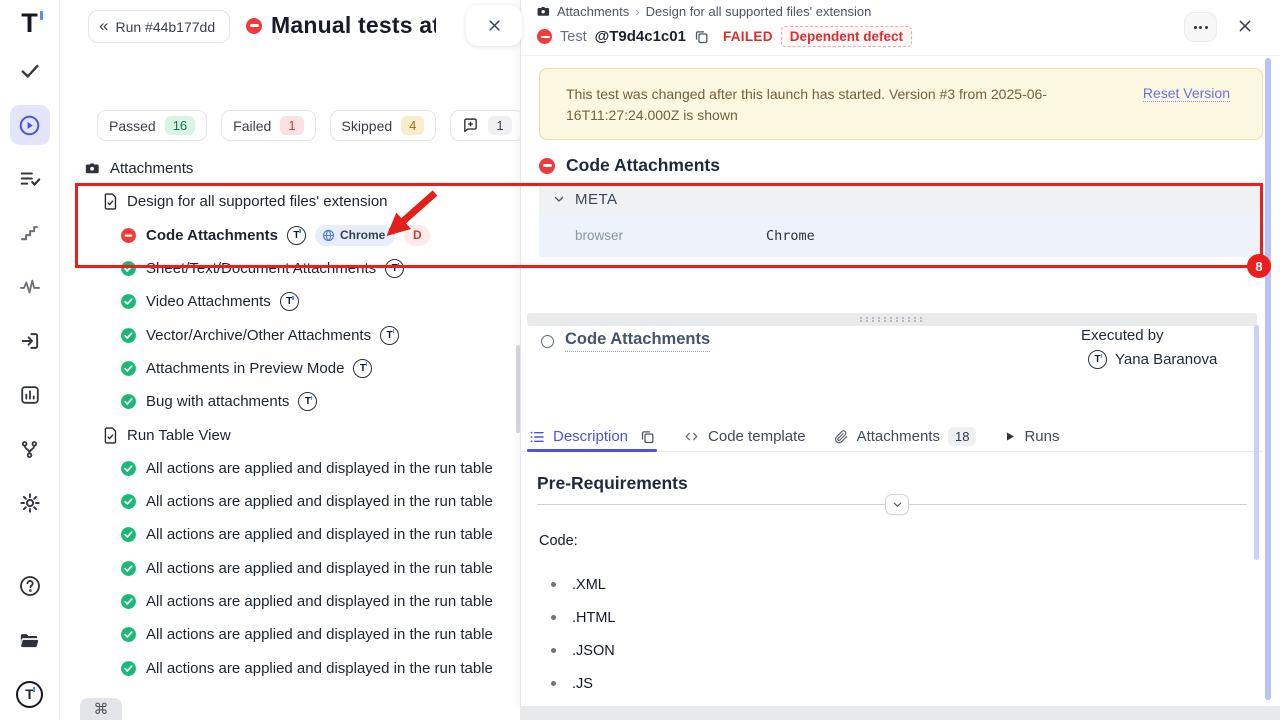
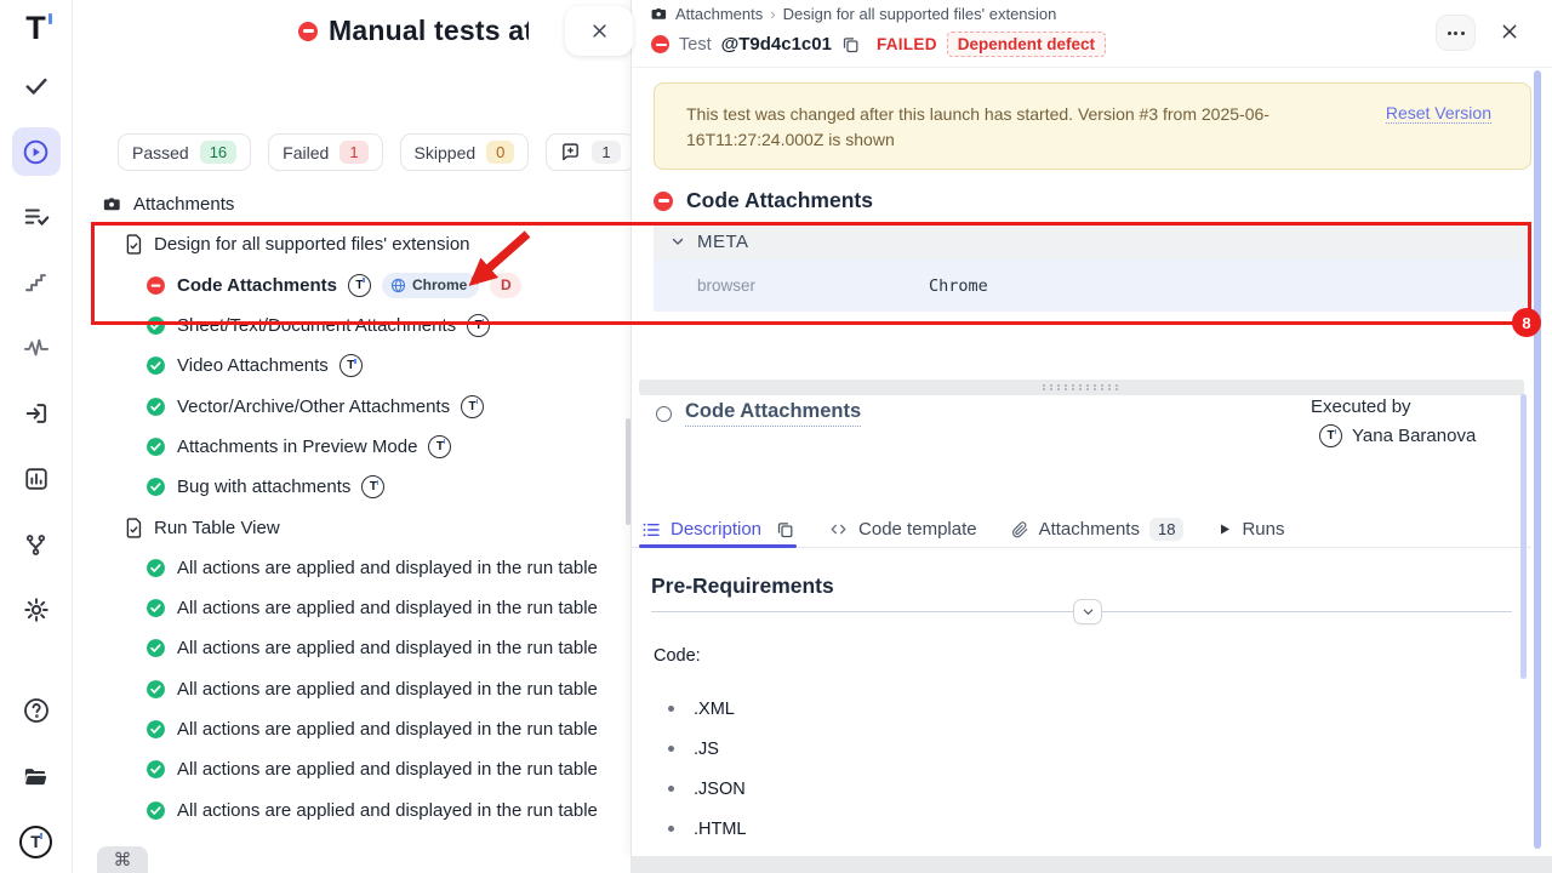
  T
  T
- «
- Run #44b177dd
  Manual tests a
  Passed
  16
  Failed
  1
  Skipped
- 4
+ 0
  1
  Attachments
  Design for all supported files' extension
  Code Attachments
  T
  Chrome
  D
  Sheet/Text/Document Attachments
  T
  Video Attachments
  T
  Vector/Archive/Other Attachments
  T
  Attachments in Preview Mode
  T
  Bug with attachments
  T
  Run Table View
  All actions are applied and displayed in the run table
  All actions are applied and displayed in the run table
  All actions are applied and displayed in the run table
  All actions are applied and displayed in the run table
  All actions are applied and displayed in the run table
  All actions are applied and displayed in the run table
  All actions are applied and displayed in the run table
  ⌘
  Attachments
  ›
  Design for all supported files' extension
  Test
  @T9d4c1c01
  FAILED
  Dependent defect
  This test was changed after this launch has started. Version #3 from 2025-06-16T11:27:24.000Z is shown
  Reset Version
  Code Attachments
  META
  browser
  Chrome
  Code Attachments
  Executed by
  T
  Yana Baranova
  Description
  Code template
  Attachments
  18
  Runs
  Pre-Requirements
  Code:
  .XML
- .HTML
+ .JS
  .JSON
- .JS
+ .HTML
  8
